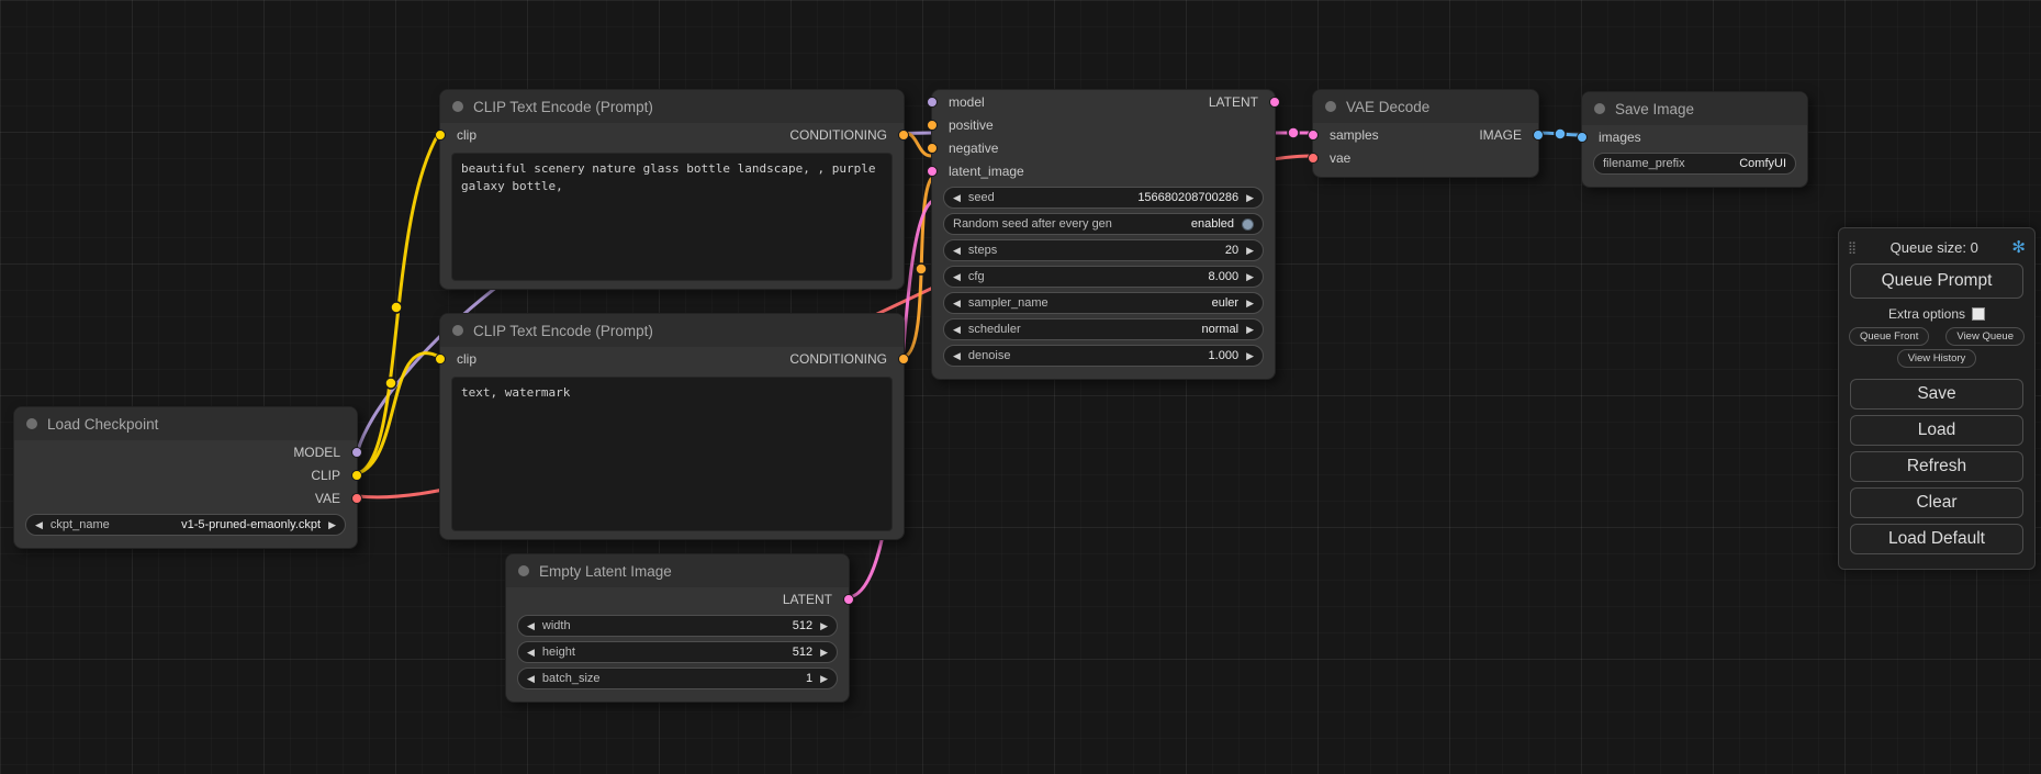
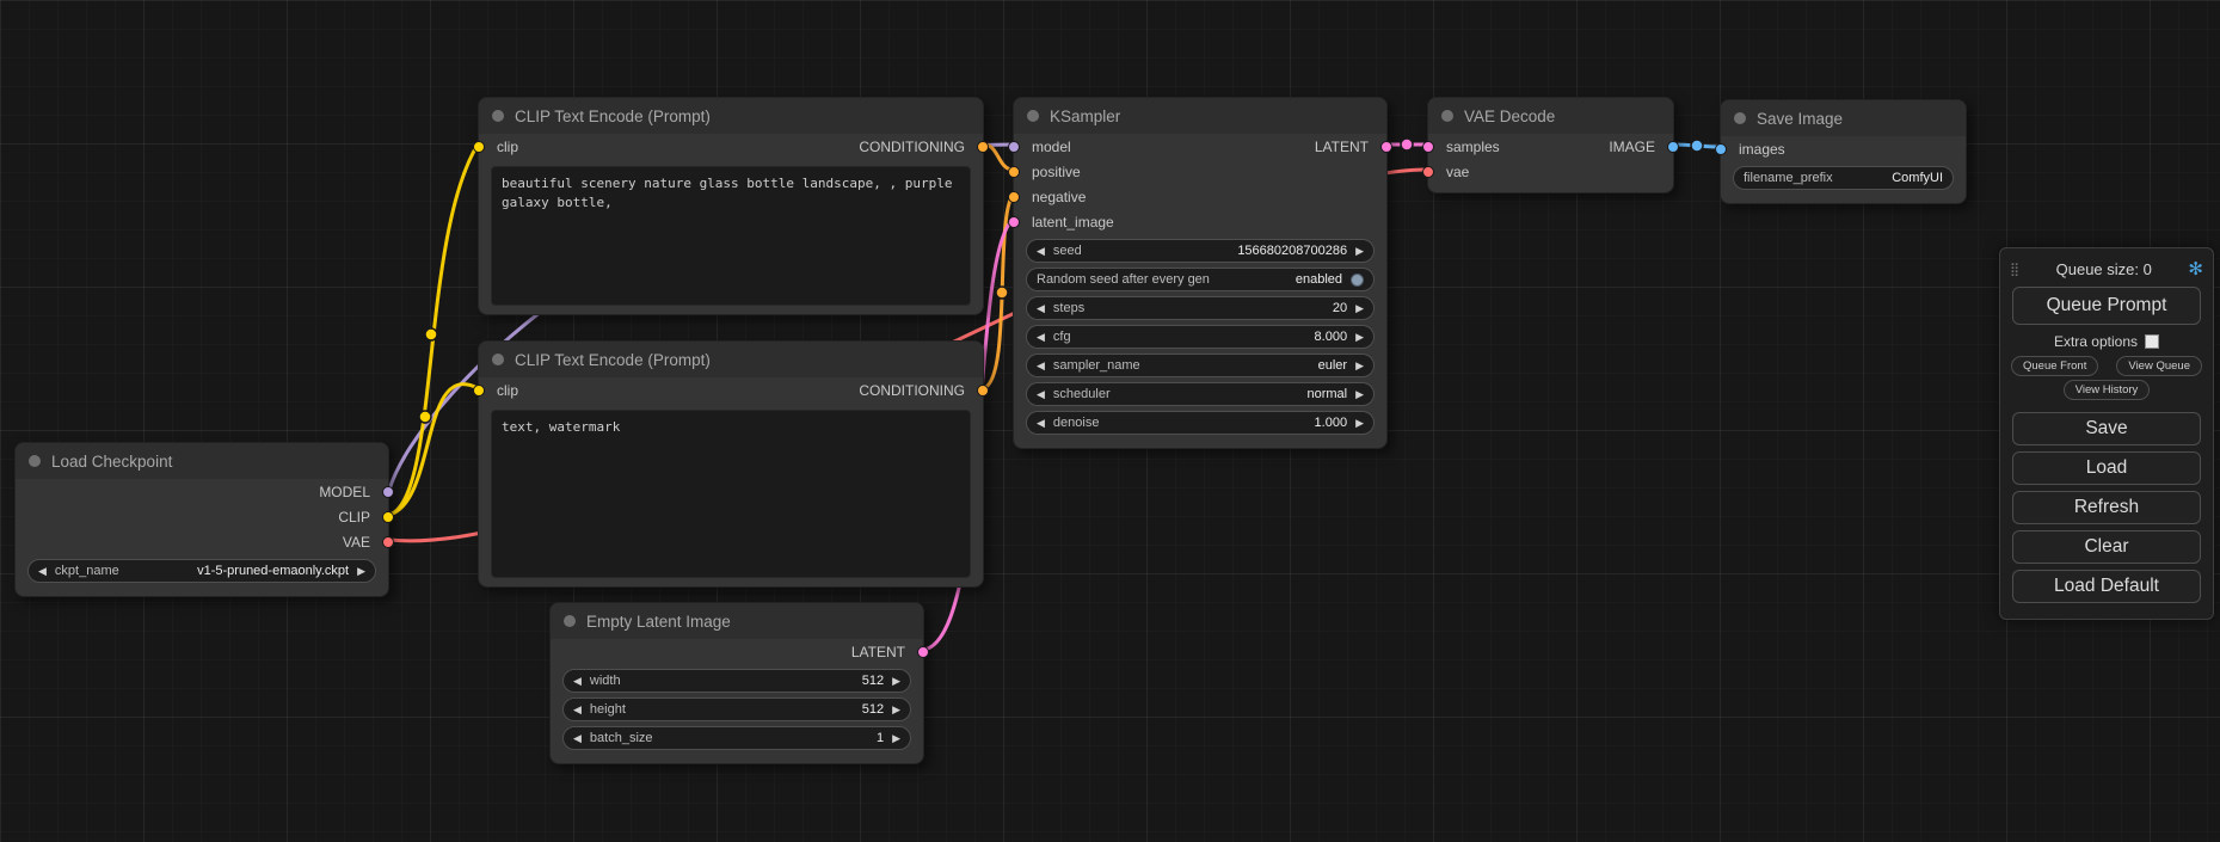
  Load Checkpoint
  MODEL
  CLIP
  VAE
  ◀
  ckpt_name
  v1-5-pruned-emaonly.ckpt
  ▶
  CLIP Text Encode (Prompt)
  clip
  CONDITIONING
  beautiful scenery nature glass bottle landscape, , purple galaxy bottle,
  CLIP Text Encode (Prompt)
  clip
  CONDITIONING
  text, watermark
  Empty Latent Image
  LATENT
  ◀
  width
  512
  ▶
  ◀
  height
  512
  ▶
  ◀
  batch_size
  1
  ▶
+ KSampler
  model
  LATENT
  positive
  negative
  latent_image
  ◀
  seed
  156680208700286
  ▶
  Random seed after every gen
  enabled
  ◀
  steps
  20
  ▶
  ◀
  cfg
  8.000
  ▶
  ◀
  sampler_name
  euler
  ▶
  ◀
  scheduler
  normal
  ▶
  ◀
  denoise
  1.000
  ▶
  VAE Decode
  samples
  IMAGE
  vae
  Save Image
  images
  filename_prefix
  ComfyUI
  ⣿
  Queue size: 0
  ✻
  Queue Prompt
  Extra options
  Queue Front
  View Queue
  View History
  Save
  Load
  Refresh
  Clear
  Load Default
